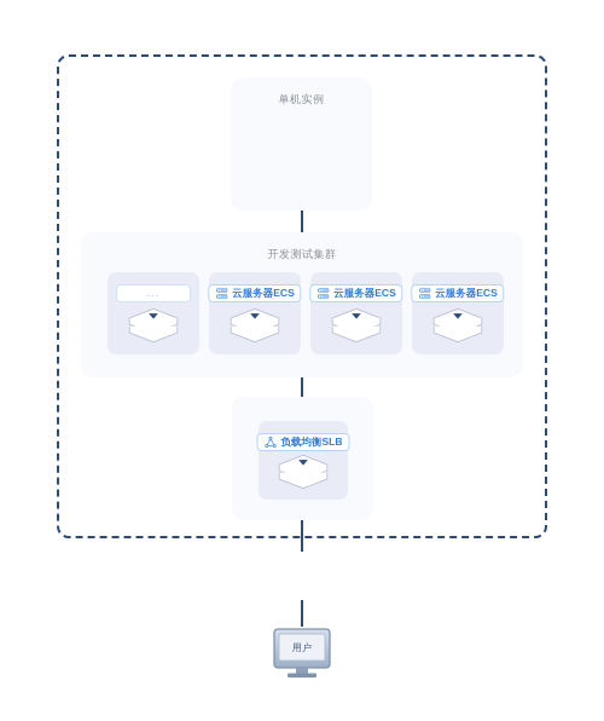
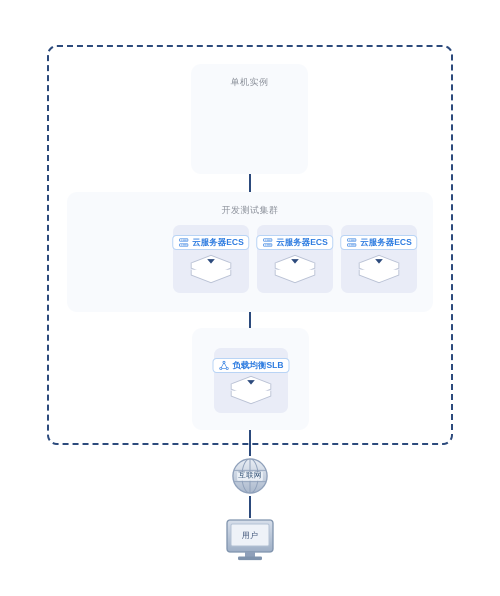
  单机实例
  开发测试集群
- ...
  云服务器ECS
  云服务器ECS
  云服务器ECS
  负载均衡SLB
+ 互联网
  用户
